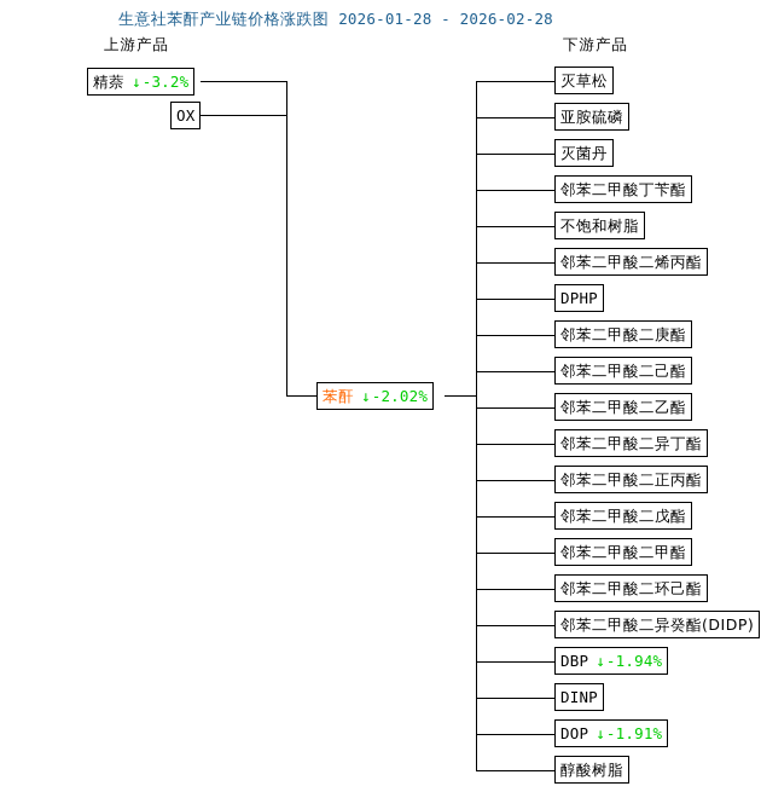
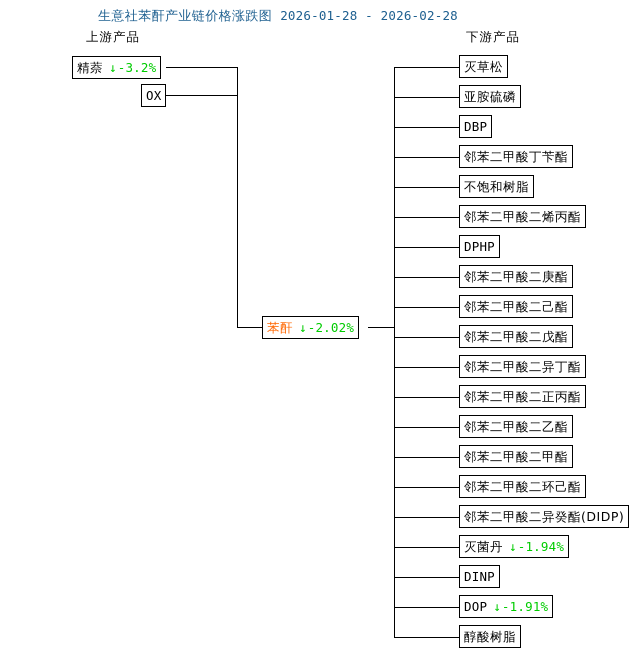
  生意社苯酐产业链价格涨跌图 2026-01-28 - 2026-02-28
  上游产品
  下游产品
  精萘 ↓-3.2%
  OX
  苯酐 ↓-2.02%
  灭草松
  亚胺硫磷
- 灭菌丹
+ DBP
  邻苯二甲酸丁苄酯
  不饱和树脂
  邻苯二甲酸二烯丙酯
  DPHP
  邻苯二甲酸二庚酯
  邻苯二甲酸二己酯
- 邻苯二甲酸二乙酯
+ 邻苯二甲酸二戊酯
  邻苯二甲酸二异丁酯
  邻苯二甲酸二正丙酯
- 邻苯二甲酸二戊酯
+ 邻苯二甲酸二乙酯
  邻苯二甲酸二甲酯
  邻苯二甲酸二环己酯
  邻苯二甲酸二异癸酯(DIDP)
- DBP ↓-1.94%
+ 灭菌丹 ↓-1.94%
  DINP
  DOP ↓-1.91%
  醇酸树脂
